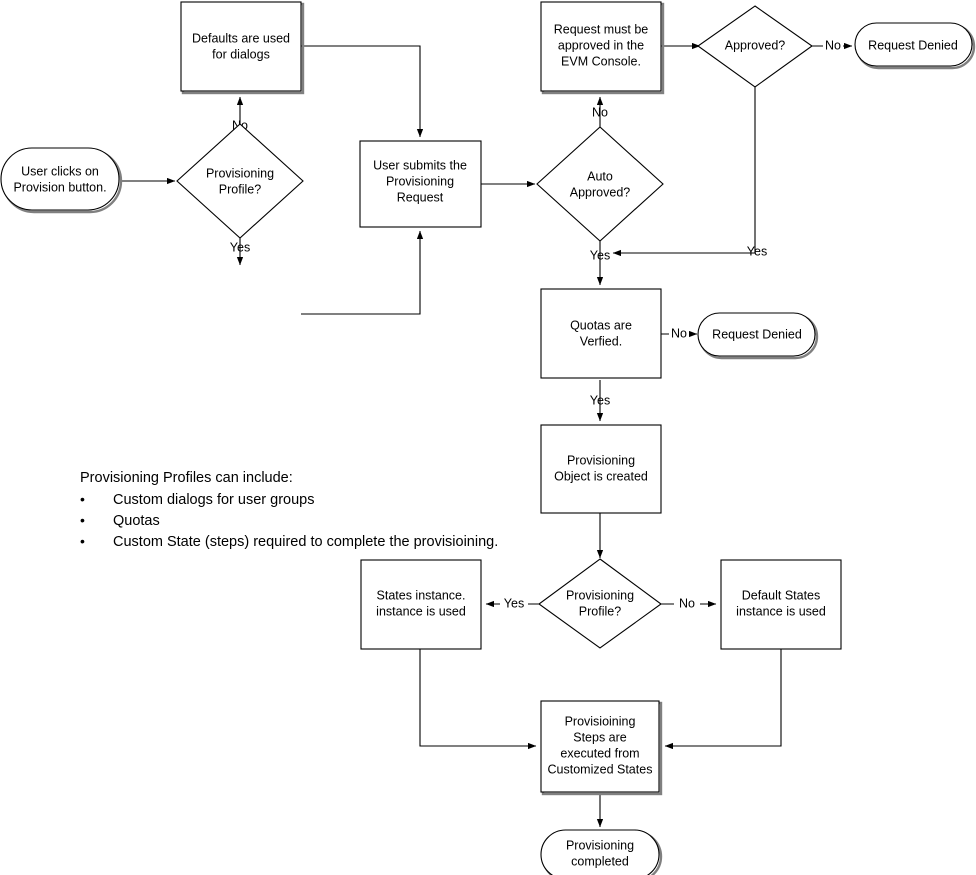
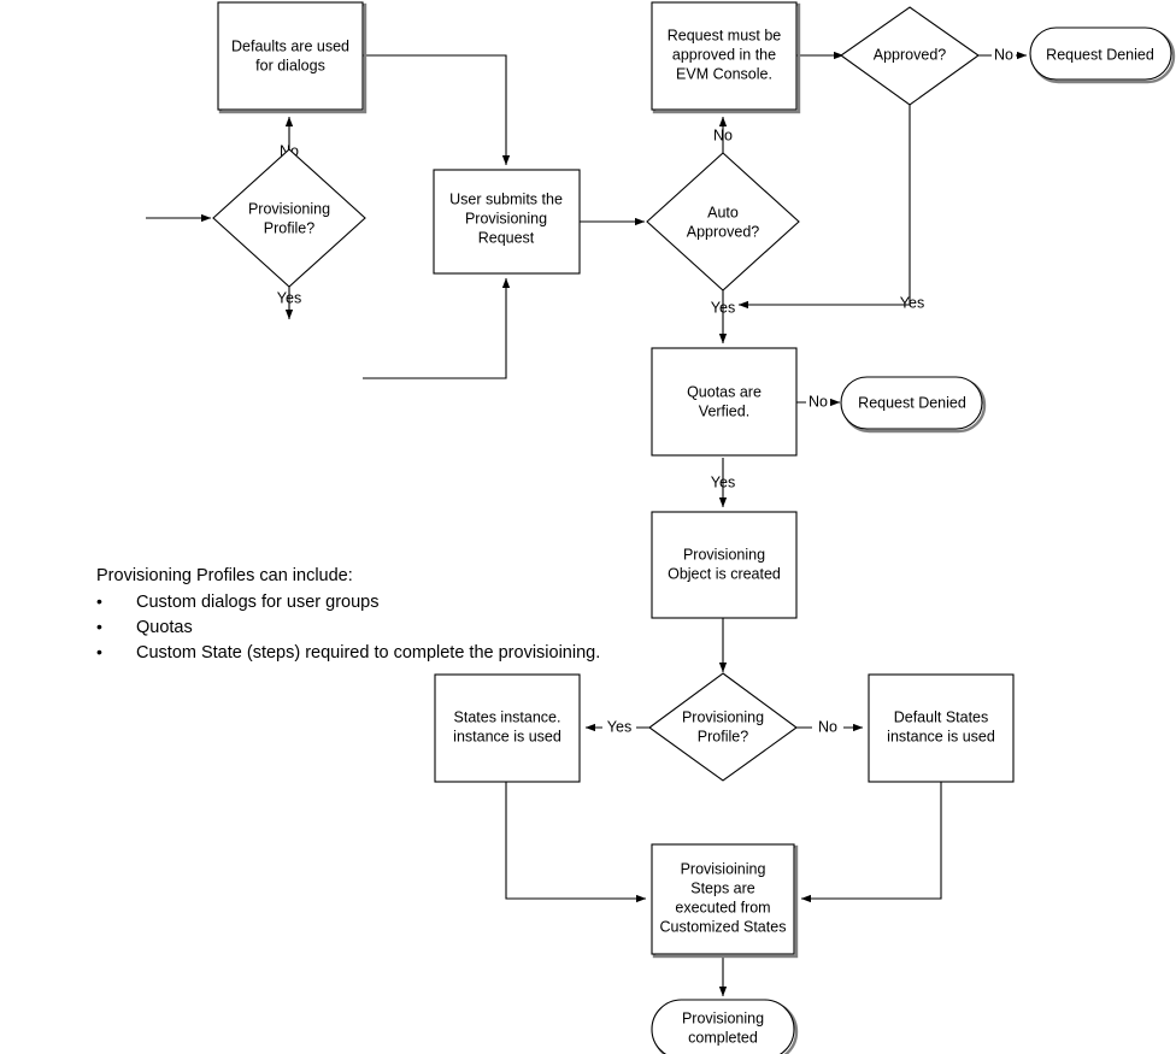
  No
  Yes
  No
  Yes
  No
  Yes
  No
  Yes
  Yes
  No
- User clicks on
- Provision button.
  Provisioning
  Profile?
  Defaults are used
  for dialogs
  User submits the
  Provisioning
  Request
  Auto
  Approved?
  Request must be
  approved in the
  EVM Console.
  Approved?
  Request Denied
  Quotas are
  Verfied.
  Request Denied
  Provisioning
  Object is created
  Provisioning
  Profile?
  States instance.
  instance is used
  Default States
  instance is used
  Provisioining
  Steps are
  executed from
  Customized States
  Provisioning
  completed
  Provisioning Profiles can include:
  •
  Custom dialogs for user groups
  •
  Quotas
  •
  Custom State (steps) required to complete the provisioining.
